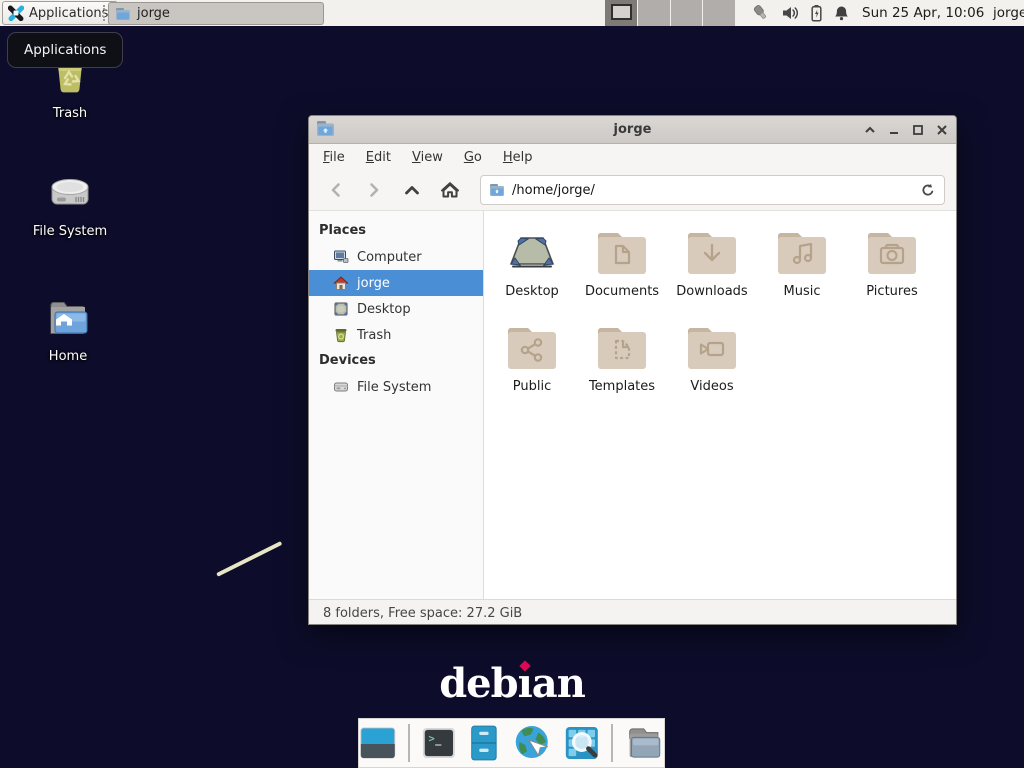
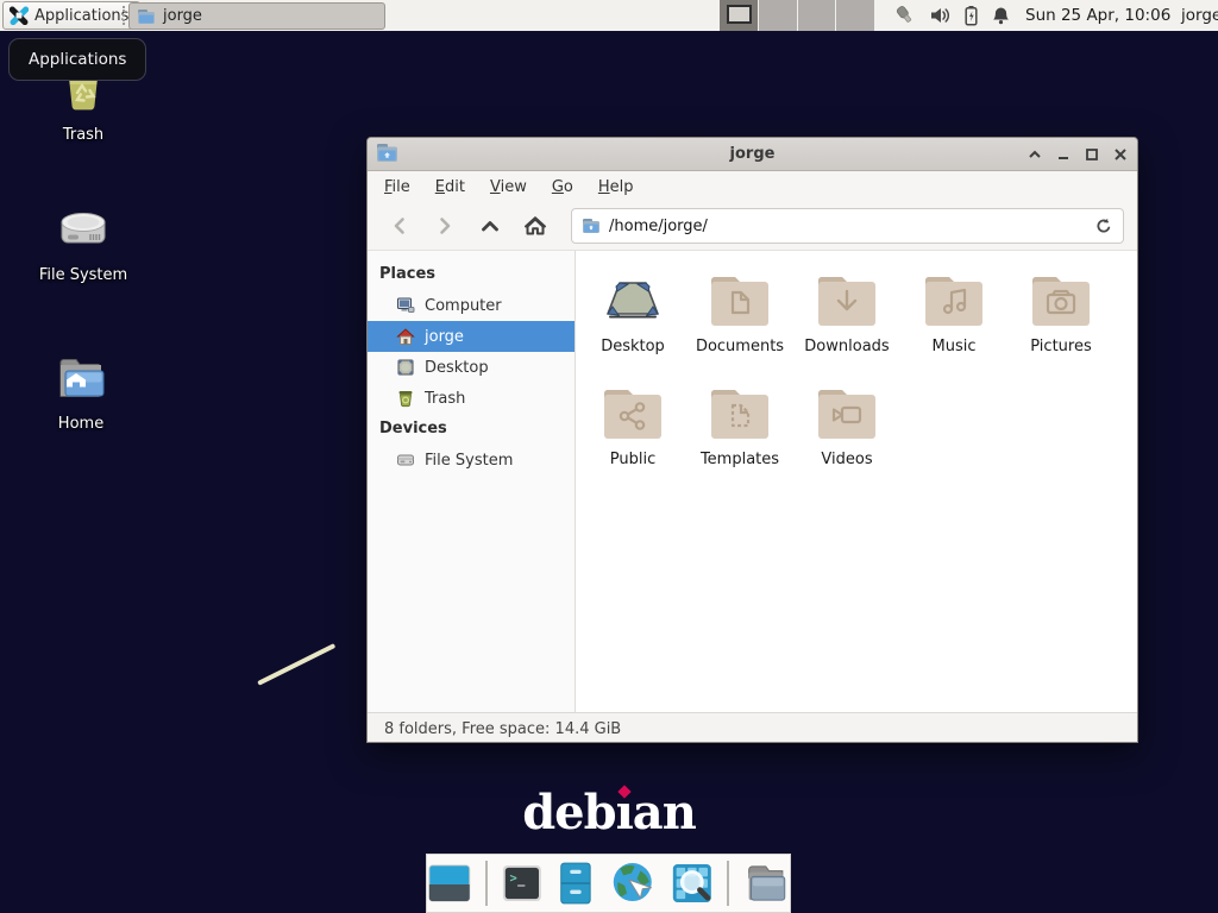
  Applications
  jorge
  Sun 25 Apr, 10:06
  jorge
  Applications
  Trash
  File System
  Home
  jorge
  File
  Edit
  View
  Go
  Help
  /home/jorge/
  Places
  Computer
  jorge
  Desktop
  Trash
  Devices
  File System
  Desktop
  Documents
  Downloads
  Music
  Pictures
  Public
  Templates
  Videos
- 8 folders, Free space: 27.2 GiB
+ 8 folders, Free space: 14.4 GiB
  debıan
  >
  _
